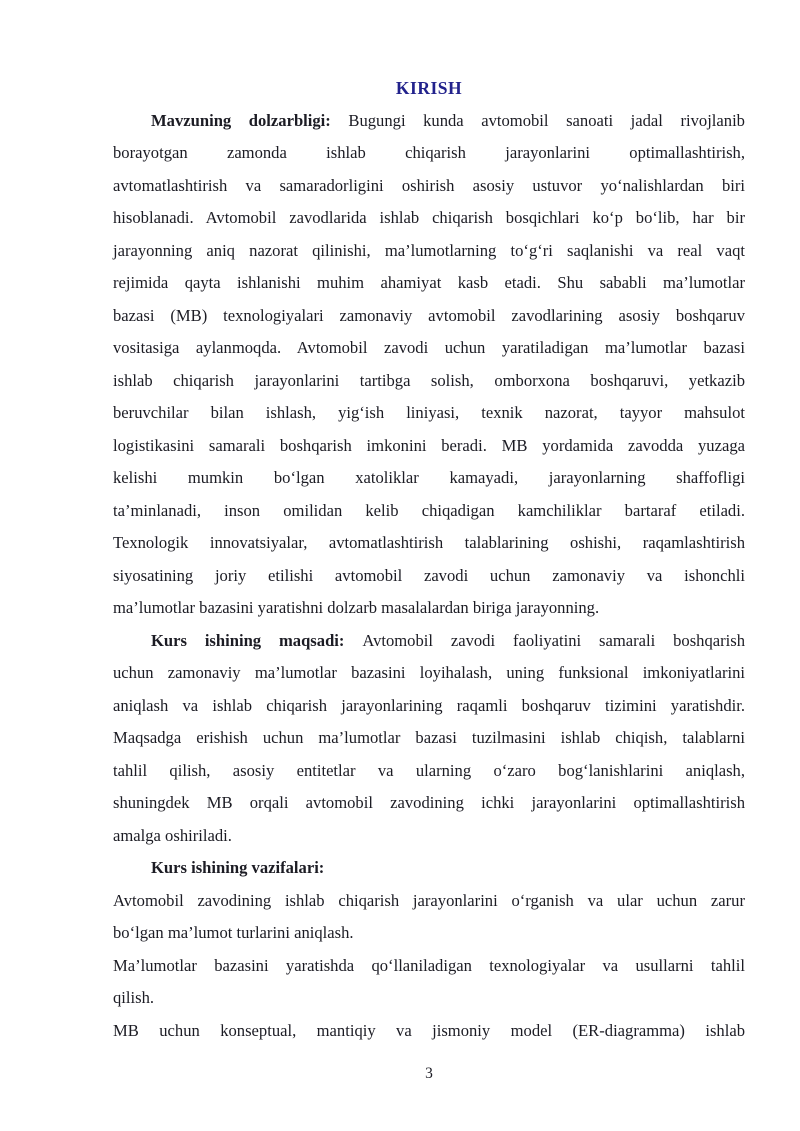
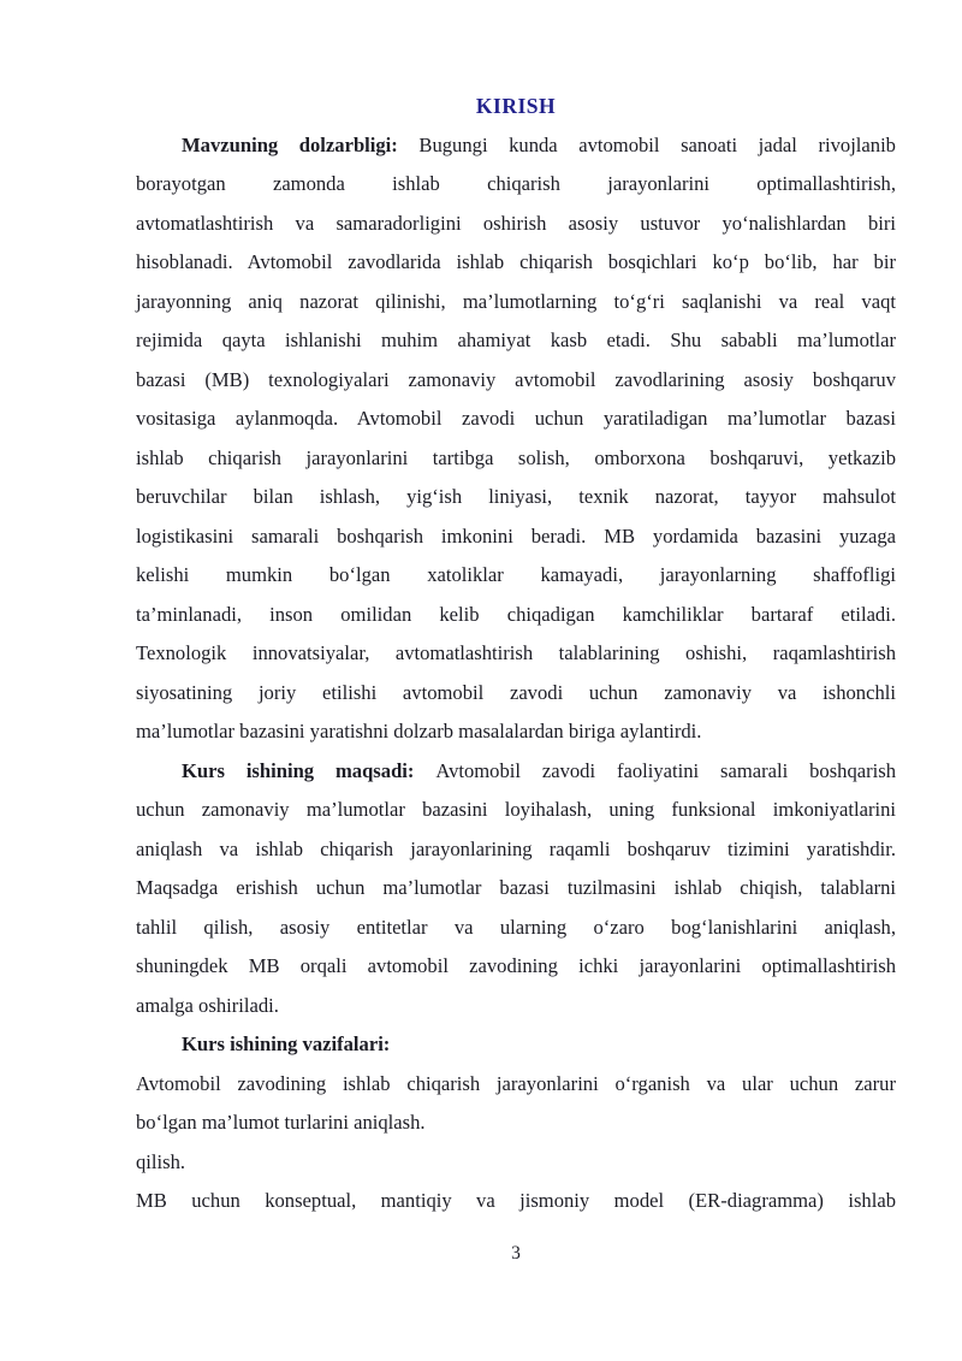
  KIRISH
  Mavzuning dolzarbligi: Bugungi kunda avtomobil sanoati jadal rivojlanib
  borayotgan zamonda ishlab chiqarish jarayonlarini optimallashtirish,
  avtomatlashtirish va samaradorligini oshirish asosiy ustuvor yoʻnalishlardan biri
  hisoblanadi. Avtomobil zavodlarida ishlab chiqarish bosqichlari koʻp boʻlib, har bir
  jarayonning aniq nazorat qilinishi, ma’lumotlarning toʻgʻri saqlanishi va real vaqt
  rejimida qayta ishlanishi muhim ahamiyat kasb etadi. Shu sababli ma’lumotlar
  bazasi (MB) texnologiyalari zamonaviy avtomobil zavodlarining asosiy boshqaruv
  vositasiga aylanmoqda. Avtomobil zavodi uchun yaratiladigan ma’lumotlar bazasi
  ishlab chiqarish jarayonlarini tartibga solish, omborxona boshqaruvi, yetkazib
  beruvchilar bilan ishlash, yigʻish liniyasi, texnik nazorat, tayyor mahsulot
- logistikasini samarali boshqarish imkonini beradi. MB yordamida zavodda yuzaga
+ logistikasini samarali boshqarish imkonini beradi. MB yordamida bazasini yuzaga
  kelishi mumkin boʻlgan xatoliklar kamayadi, jarayonlarning shaffofligi
  ta’minlanadi, inson omilidan kelib chiqadigan kamchiliklar bartaraf etiladi.
  Texnologik innovatsiyalar, avtomatlashtirish talablarining oshishi, raqamlashtirish
  siyosatining joriy etilishi avtomobil zavodi uchun zamonaviy va ishonchli
- ma’lumotlar bazasini yaratishni dolzarb masalalardan biriga jarayonning.
+ ma’lumotlar bazasini yaratishni dolzarb masalalardan biriga aylantirdi.
  Kurs ishining maqsadi: Avtomobil zavodi faoliyatini samarali boshqarish
  uchun zamonaviy ma’lumotlar bazasini loyihalash, uning funksional imkoniyatlarini
  aniqlash va ishlab chiqarish jarayonlarining raqamli boshqaruv tizimini yaratishdir.
  Maqsadga erishish uchun ma’lumotlar bazasi tuzilmasini ishlab chiqish, talablarni
  tahlil qilish, asosiy entitetlar va ularning oʻzaro bogʻlanishlarini aniqlash,
  shuningdek MB orqali avtomobil zavodining ichki jarayonlarini optimallashtirish
  amalga oshiriladi.
  Kurs ishining vazifalari:
  Avtomobil zavodining ishlab chiqarish jarayonlarini oʻrganish va ular uchun zarur
  boʻlgan ma’lumot turlarini aniqlash.
- Ma’lumotlar bazasini yaratishda qoʻllaniladigan texnologiyalar va usullarni tahlil
  qilish.
  MB uchun konseptual, mantiqiy va jismoniy model (ER-diagramma) ishlab
  3
